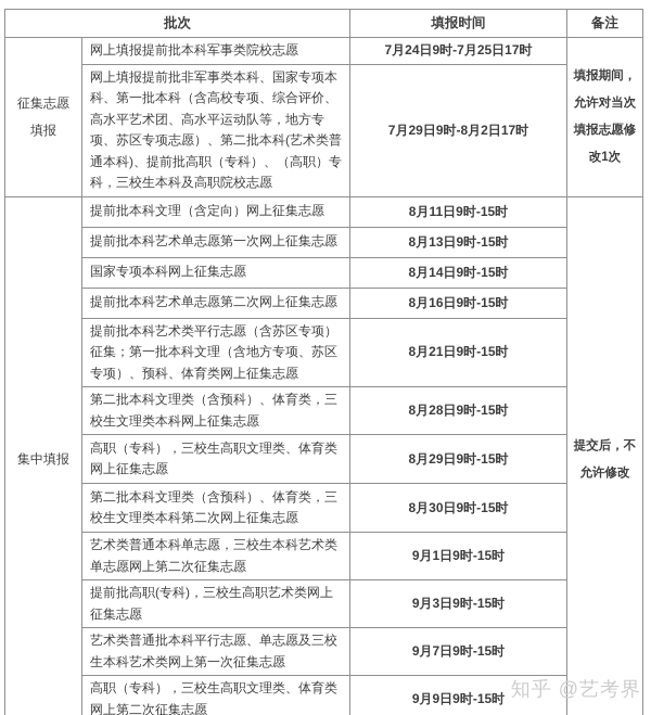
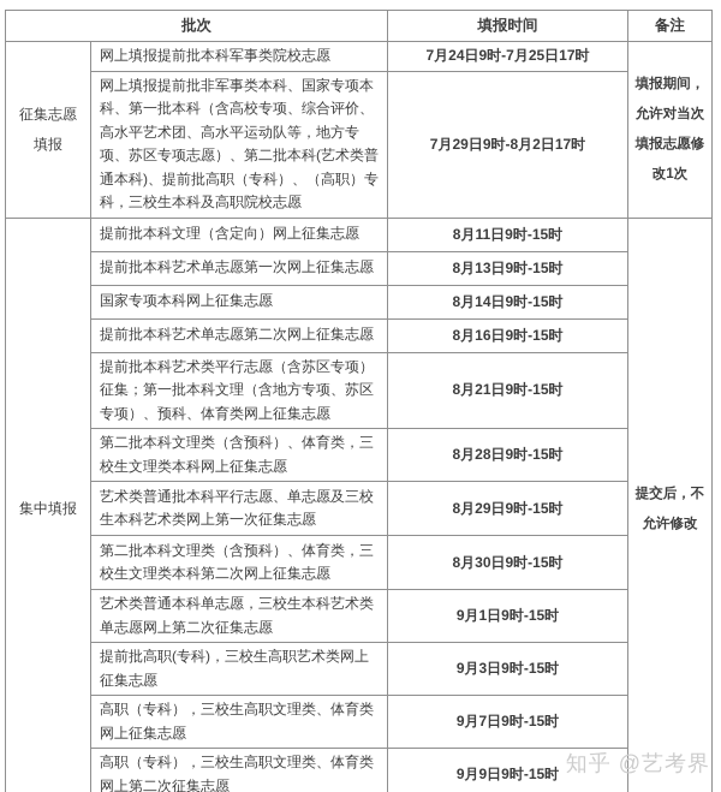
  批次	填报时间	备注
  征集志愿 填报	网上填报提前批本科军事类院校志愿	7月24日9时-7月25日17时	填报期间，允许对当次填报志愿修改1次
  网上填报提前批非军事类本科、国家专项本科、第一批本科（含高校专项、综合评价、高水平艺术团、高水平运动队等，地方专项、苏区专项志愿）、第二批本科(艺术类普通本科)、提前批高职（专科）、（高职）专科，三校生本科及高职院校志愿	7月29日9时-8月2日17时
  集中填报	提前批本科文理（含定向）网上征集志愿	8月11日9时-15时	提交后，不允许修改
  提前批本科艺术单志愿第一次网上征集志愿	8月13日9时-15时
  国家专项本科网上征集志愿	8月14日9时-15时
  提前批本科艺术单志愿第二次网上征集志愿	8月16日9时-15时
  提前批本科艺术类平行志愿（含苏区专项）征集；第一批本科文理（含地方专项、苏区专项）、预科、体育类网上征集志愿	8月21日9时-15时
  第二批本科文理类（含预科）、体育类，三校生文理类本科网上征集志愿	8月28日9时-15时
- 高职（专科），三校生高职文理类、体育类网上征集志愿	8月29日9时-15时
+ 艺术类普通批本科平行志愿、单志愿及三校生本科艺术类网上第一次征集志愿	8月29日9时-15时
  第二批本科文理类（含预科）、体育类，三校生文理类本科第二次网上征集志愿	8月30日9时-15时
  艺术类普通本科单志愿，三校生本科艺术类单志愿网上第二次征集志愿	9月1日9时-15时
  提前批高职(专科)，三校生高职艺术类网上征集志愿	9月3日9时-15时
- 艺术类普通批本科平行志愿、单志愿及三校生本科艺术类网上第一次征集志愿	9月7日9时-15时
+ 高职（专科），三校生高职文理类、体育类网上征集志愿	9月7日9时-15时
  高职（专科），三校生高职文理类、体育类网上第二次征集志愿	9月9日9时-15时
  知乎 @艺考界
